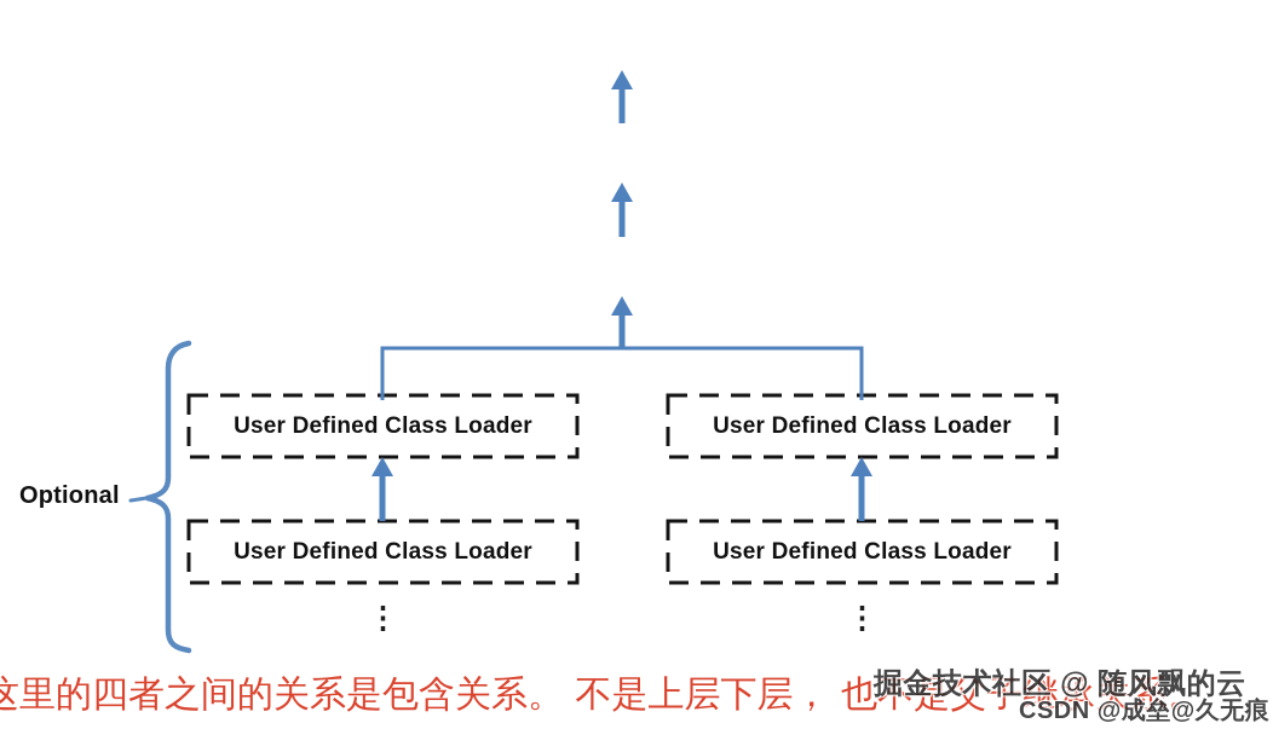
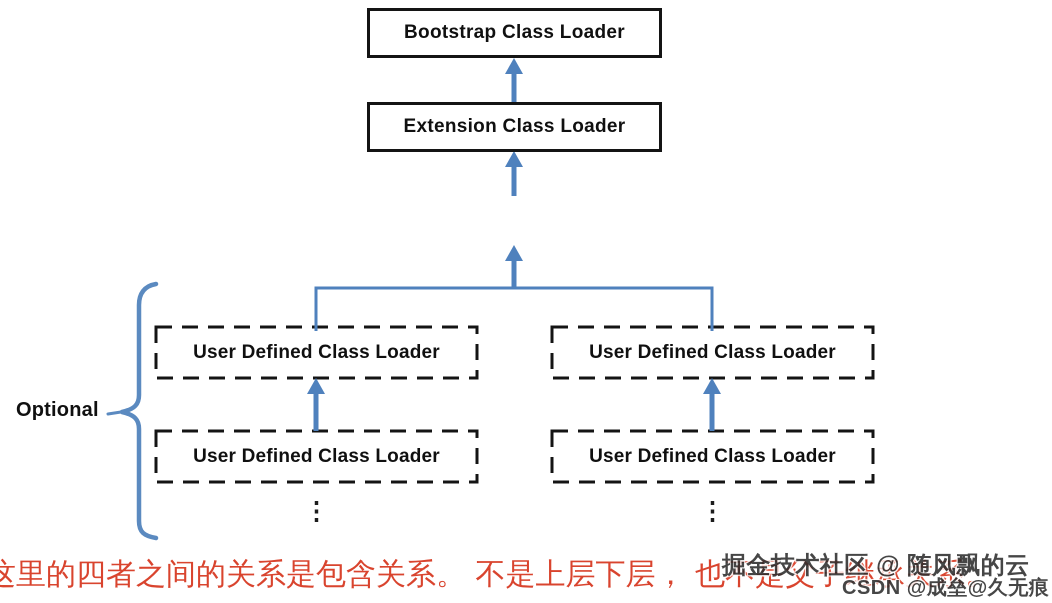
+ Bootstrap Class Loader
+ Extension Class Loader
  User Defined Class Loader
  User Defined Class Loader
  User Defined Class Loader
  User Defined Class Loader
  Optional
  ⋮
  ⋮
  这里的四者之间的关系是包含关系。 不是上层下层， 也不是父子继承关系。
  掘金技术社区 @ 随风飘的云
  CSDN @成垒@久无痕
